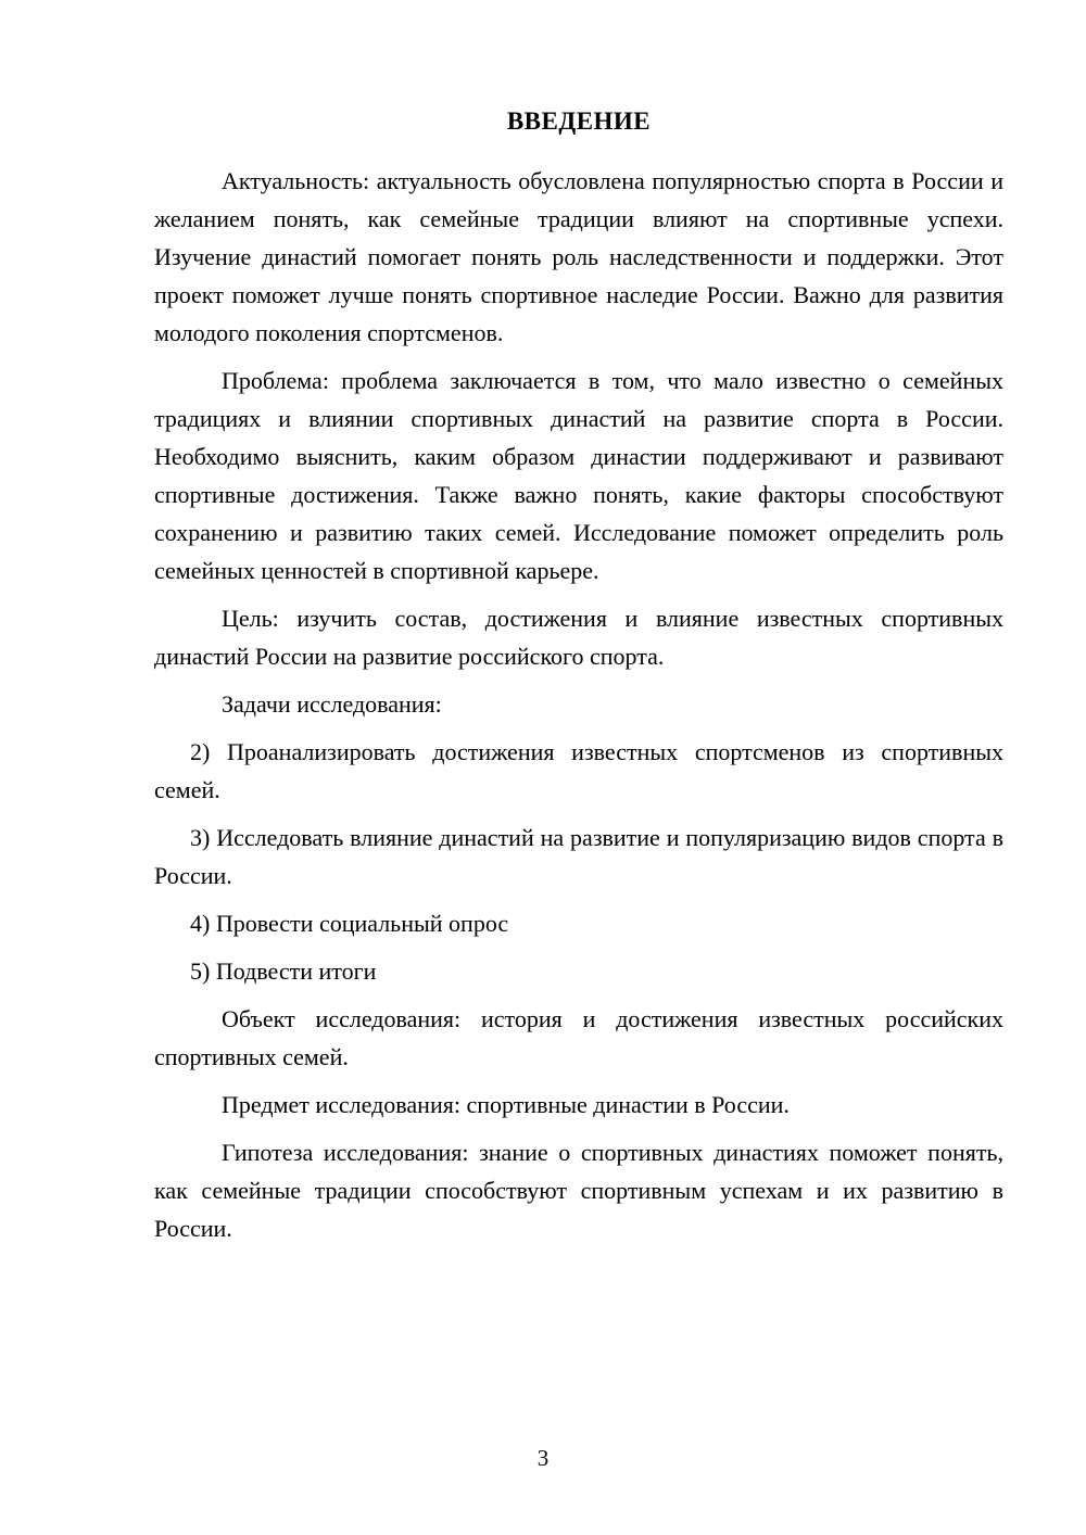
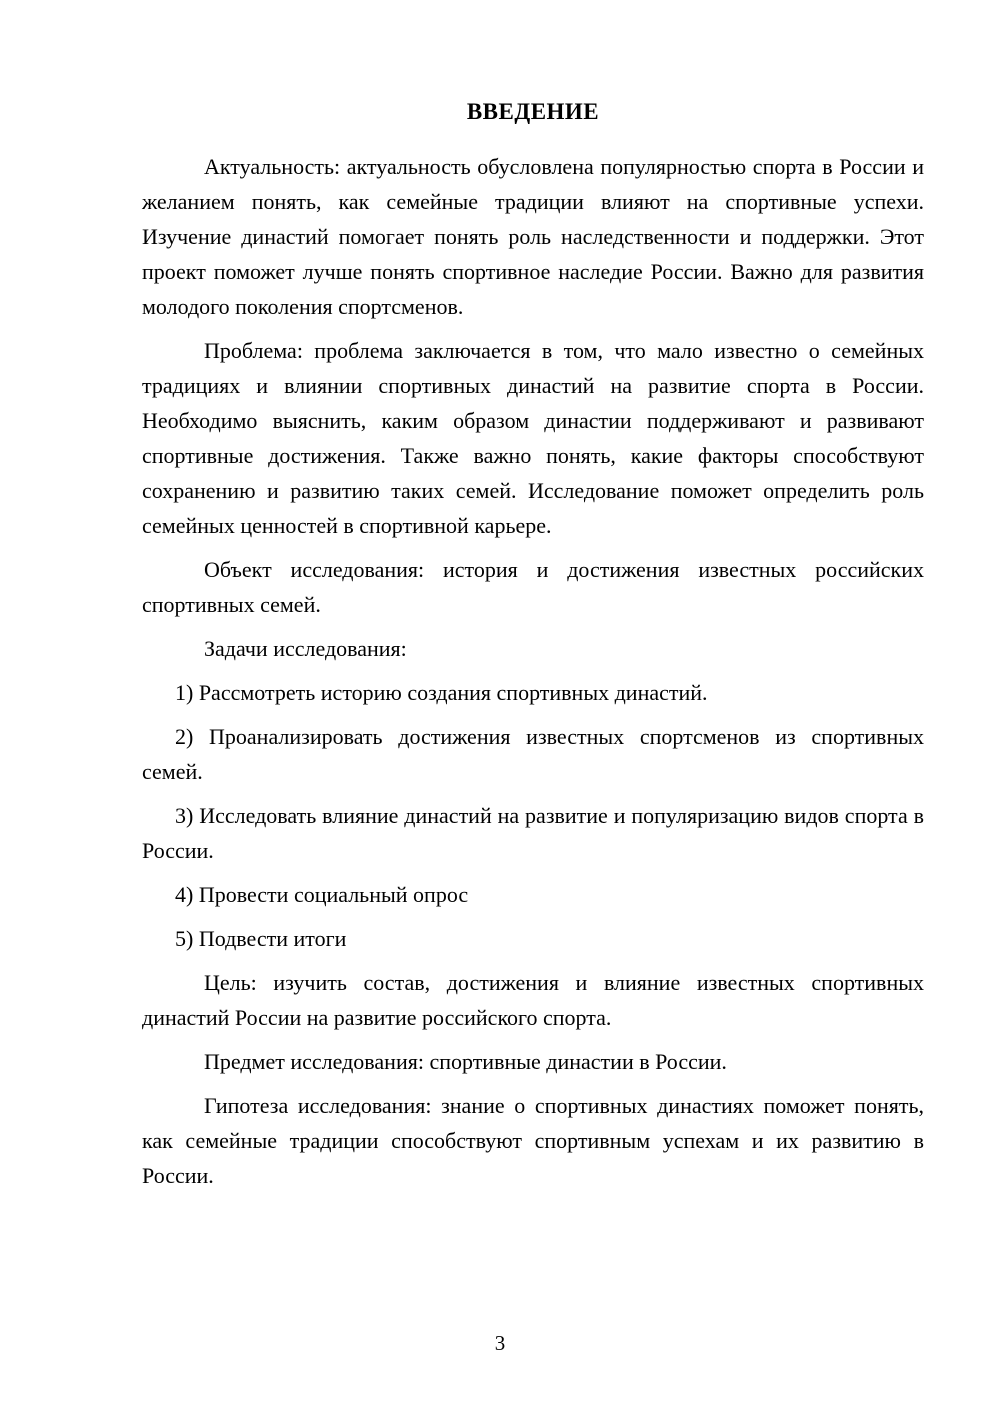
  ВВЕДЕНИЕ
  Актуальность: актуальность обусловлена популярностью спорта в России и желанием понять, как семейные традиции влияют на спортивные успехи. Изучение династий помогает понять роль наследственности и поддержки. Этот проект поможет лучше понять спортивное наследие России. Важно для развития молодого поколения спортсменов.
  Проблема: проблема заключается в том, что мало известно о семейных традициях и влиянии спортивных династий на развитие спорта в России. Необходимо выяснить, каким образом династии поддерживают и развивают спортивные достижения. Также важно понять, какие факторы способствуют сохранению и развитию таких семей. Исследование поможет определить роль семейных ценностей в спортивной карьере.
- Цель: изучить состав, достижения и влияние известных спортивных династий России на развитие российского спорта.
+ Объект исследования: история и достижения известных российских спортивных семей.
  Задачи исследования:
+ 1) Рассмотреть историю создания спортивных династий.
  2) Проанализировать достижения известных спортсменов из спортивных семей.
  3) Исследовать влияние династий на развитие и популяризацию видов спорта в России.
  4) Провести социальный опрос
  5) Подвести итоги
- Объект исследования: история и достижения известных российских спортивных семей.
+ Цель: изучить состав, достижения и влияние известных спортивных династий России на развитие российского спорта.
  Предмет исследования: спортивные династии в России.
  Гипотеза исследования: знание о спортивных династиях поможет понять, как семейные традиции способствуют спортивным успехам и их развитию в России.
  3
